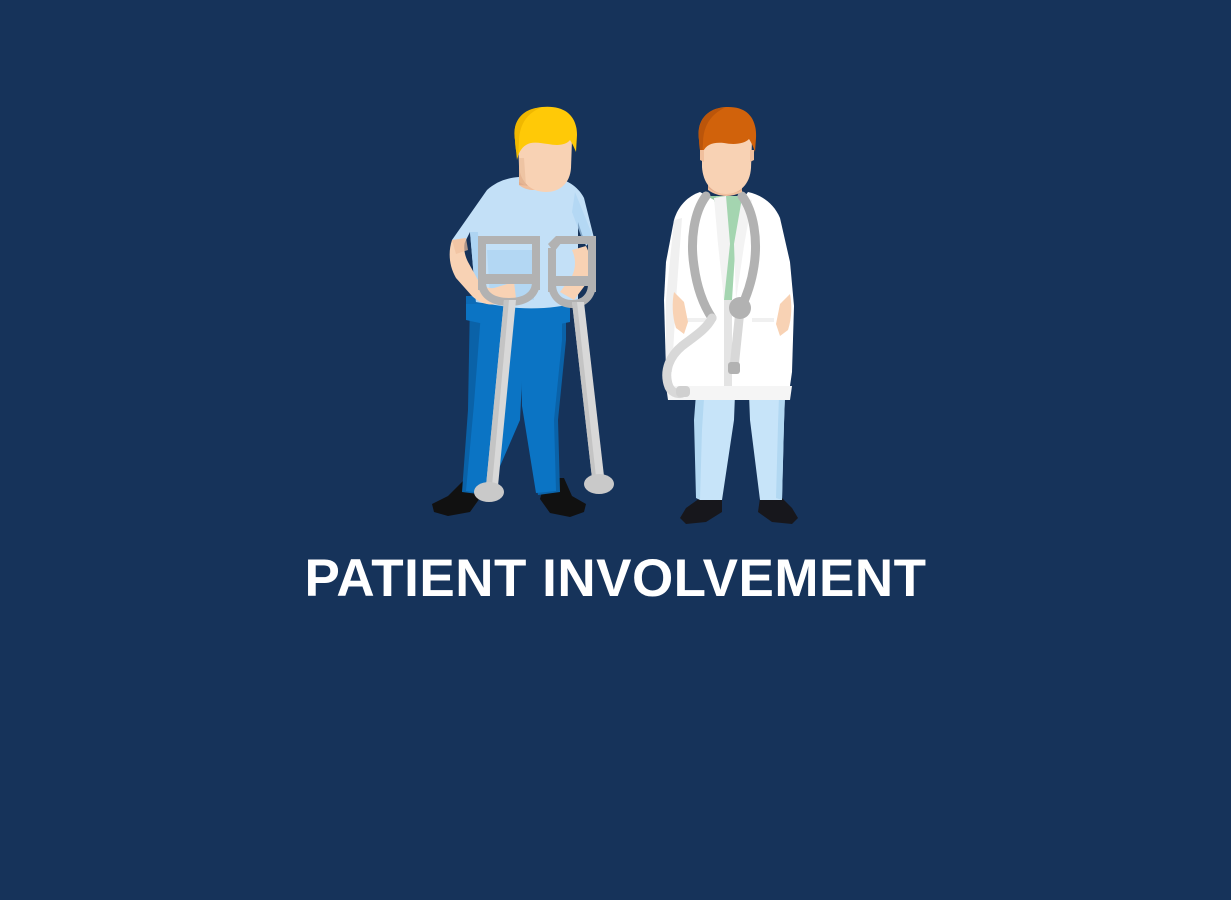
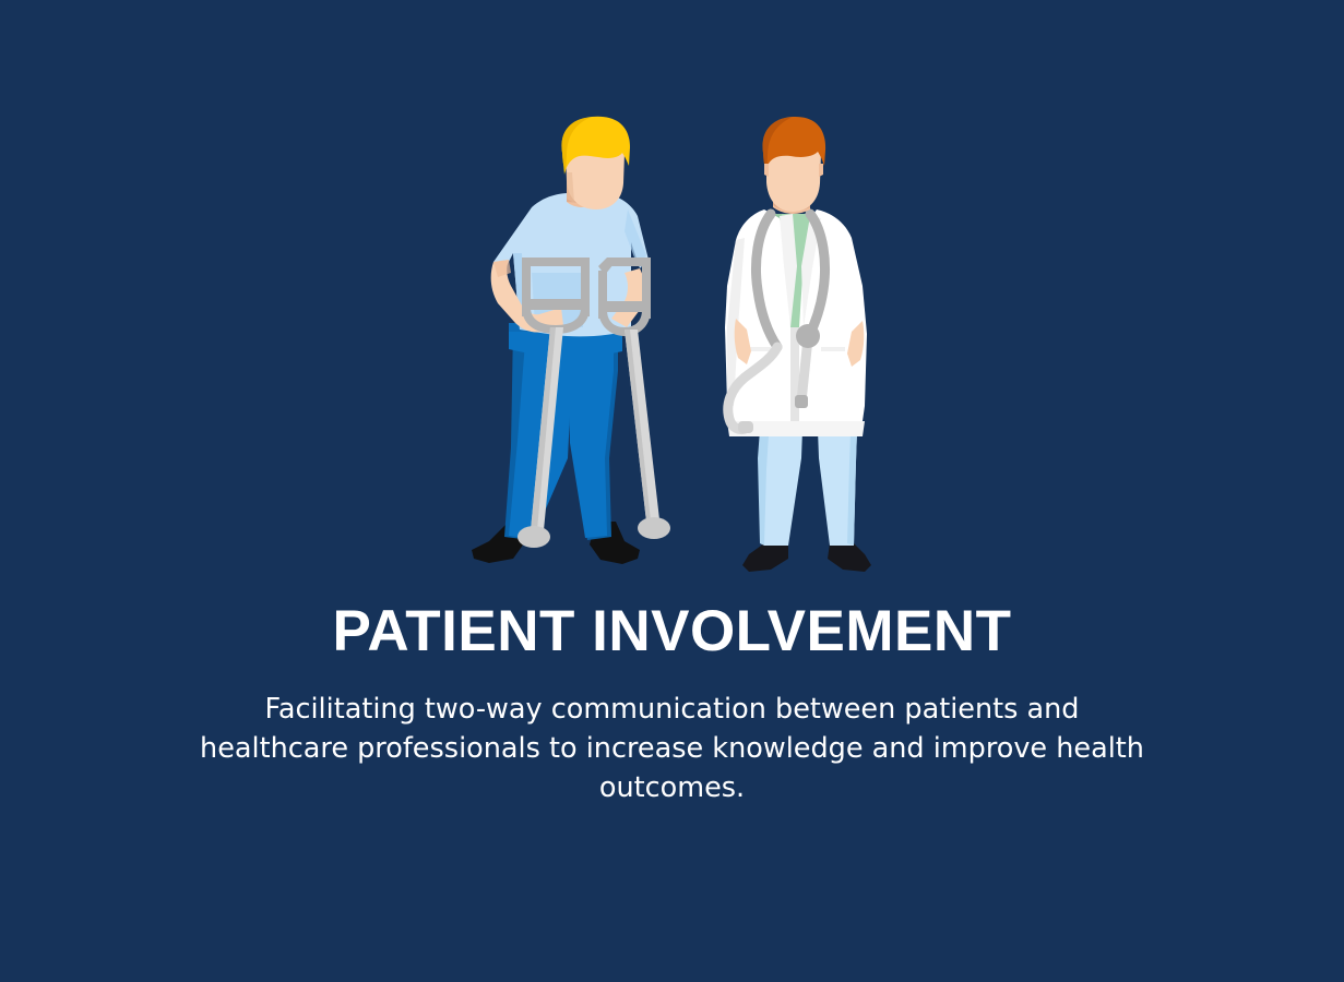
  PATIENT INVOLVEMENT
+ Facilitating two-way communication between patients and healthcare professionals to increase knowledge and improve health outcomes.
